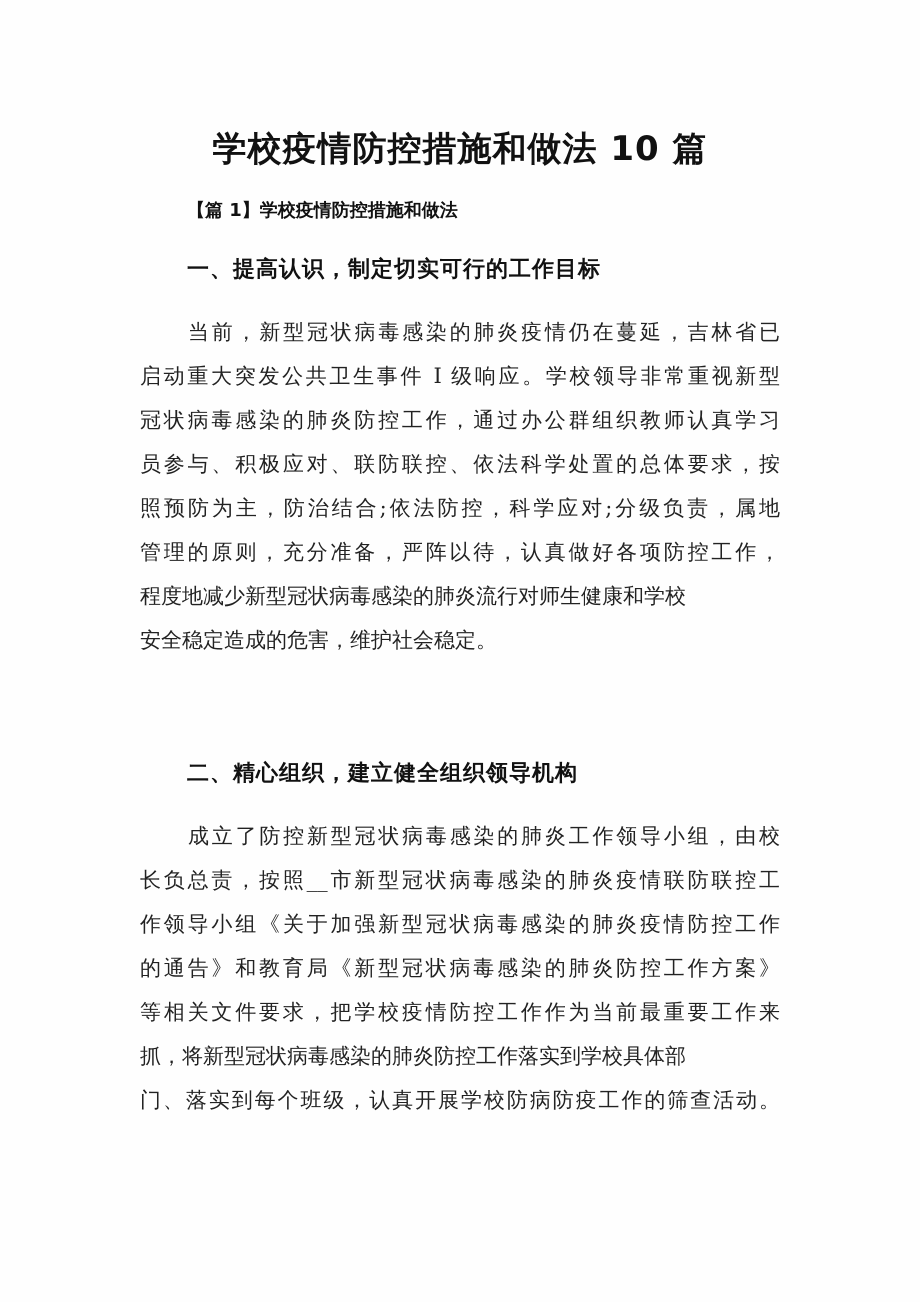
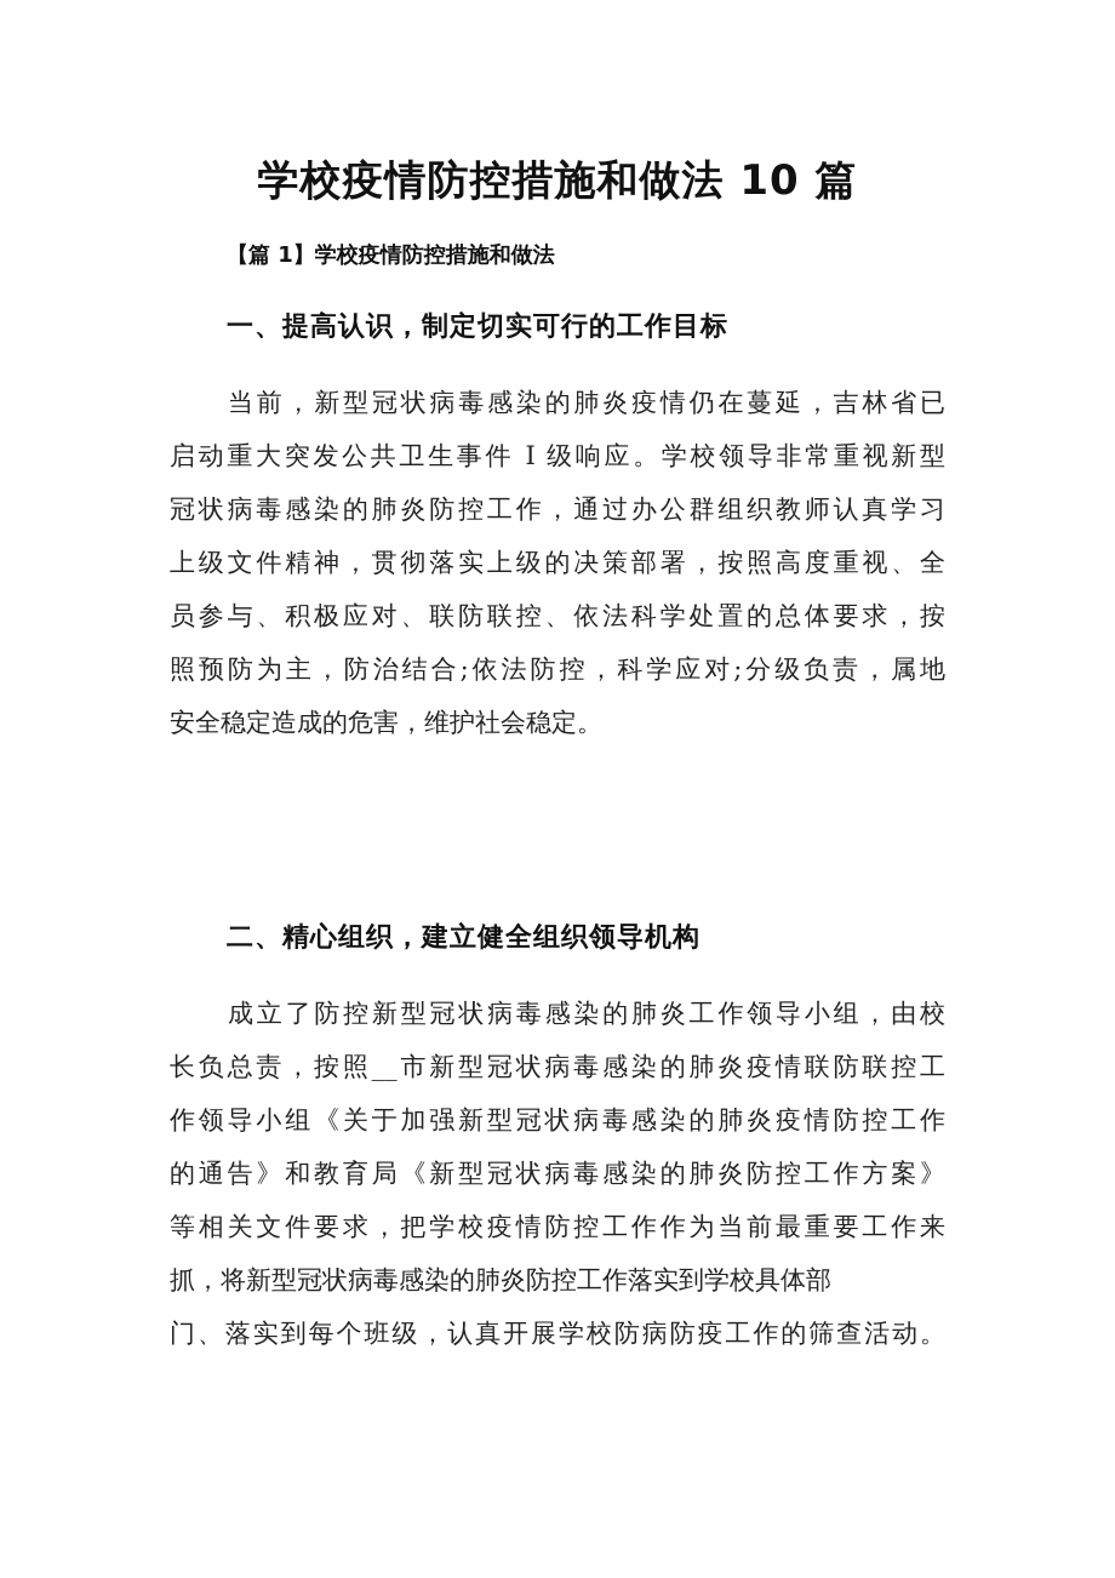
  学校疫情防控措施和做法 10 篇
  【篇 1】学校疫情防控措施和做法
  一、提高认识，制定切实可行的工作目标
  当前，新型冠状病毒感染的肺炎疫情仍在蔓延，吉林省已
  启动重大突发公共卫生事件 I 级响应。学校领导非常重视新型
  冠状病毒感染的肺炎防控工作，通过办公群组织教师认真学习
+ 上级文件精神，贯彻落实上级的决策部署，按照高度重视、全
  员参与、积极应对、联防联控、依法科学处置的总体要求，按
  照预防为主，防治结合;依法防控，科学应对;分级负责，属地
- 管理的原则，充分准备，严阵以待，认真做好各项防控工作，
- 程度地减少新型冠状病毒感染的肺炎流行对师生健康和学校
  安全稳定造成的危害，维护社会稳定。
  二、精心组织，建立健全组织领导机构
  成立了防控新型冠状病毒感染的肺炎工作领导小组，由校
  长负总责，按照__市新型冠状病毒感染的肺炎疫情联防联控工
  作领导小组《关于加强新型冠状病毒感染的肺炎疫情防控工作
  的通告》和教育局《新型冠状病毒感染的肺炎防控工作方案》
  等相关文件要求，把学校疫情防控工作作为当前最重要工作来
  抓，将新型冠状病毒感染的肺炎防控工作落实到学校具体部
  门、落实到每个班级，认真开展学校防病防疫工作的筛查活动。
